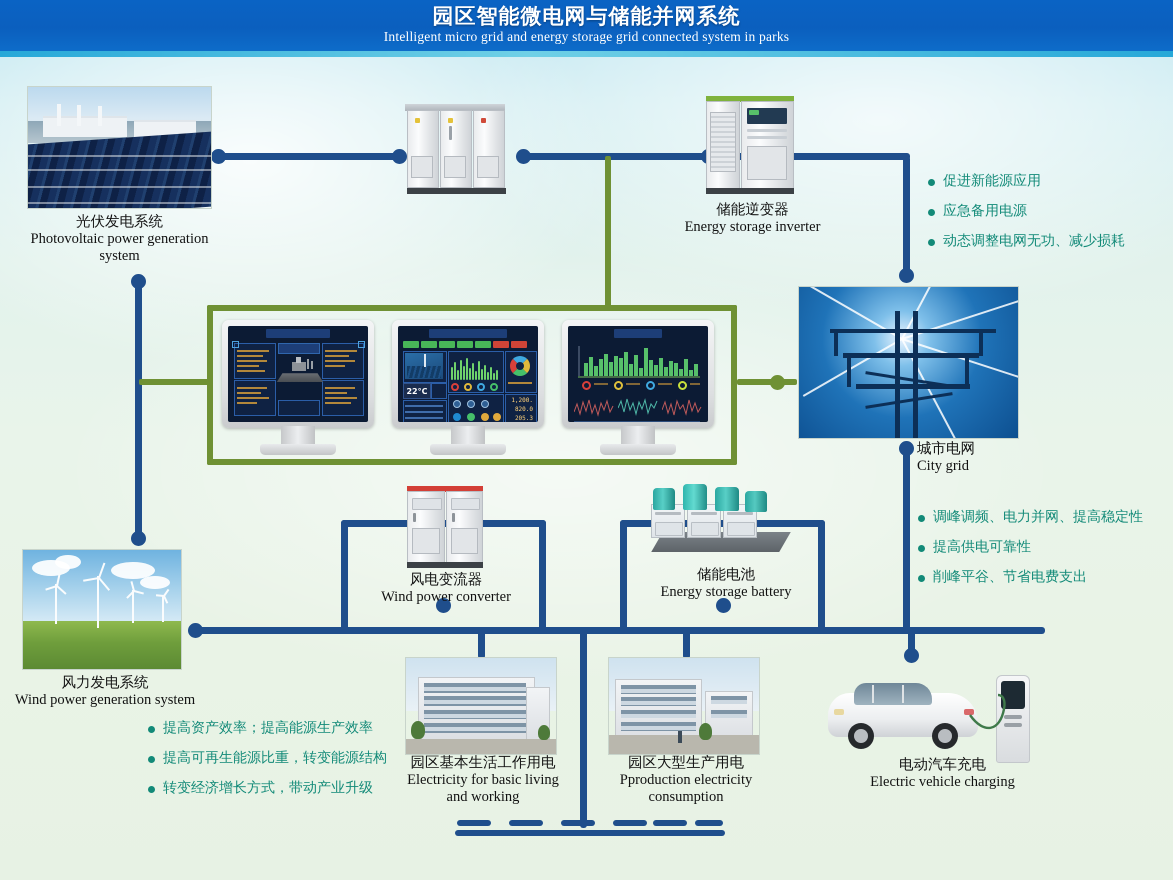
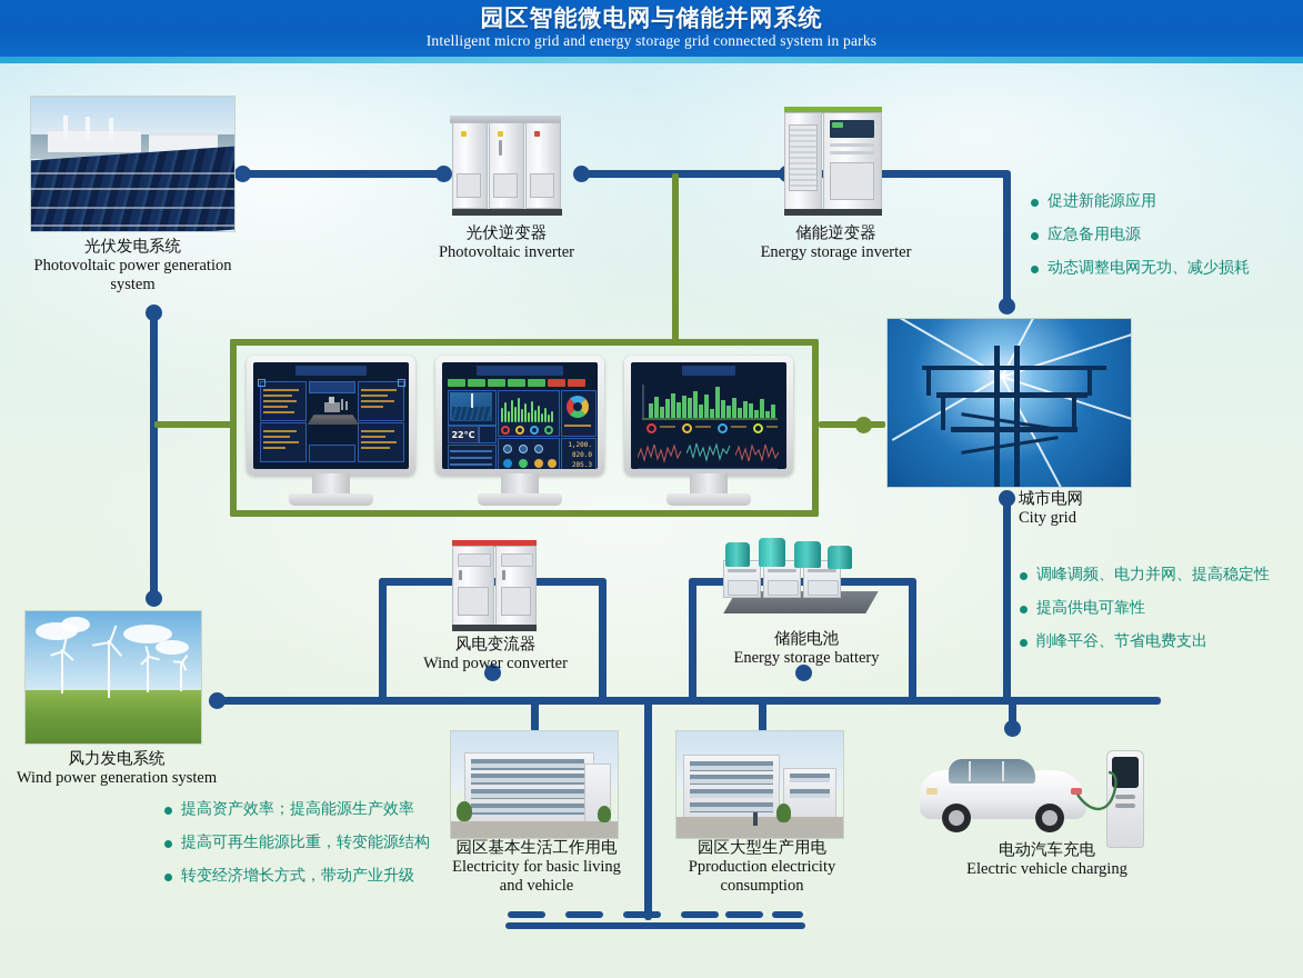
  园区智能微电网与储能并网系统
  Intelligent micro grid and energy storage grid connected system in parks
  光伏发电系统
  Photovoltaic power generation system
+ 光伏逆变器
+ Photovoltaic inverter
  储能逆变器
  Energy storage inverter
  促进新能源应用
  应急备用电源
  动态调整电网无功、减少损耗
  22°C
  城市电网
  City grid
  调峰调频、电力并网、提高稳定性
  提高供电可靠性
  削峰平谷、节省电费支出
  风电变流器
  Wind power converter
  储能电池
  Energy storage battery
  风力发电系统
  Wind power generation system
  提高资产效率；提高能源生产效率
  提高可再生能源比重，转变能源结构
  转变经济增长方式，带动产业升级
  园区基本生活工作用电
- Electricity for basic living and working
+ Electricity for basic living and vehicle
  园区大型生产用电
  Pproduction electricity consumption
  电动汽车充电
  Electric vehicle charging
